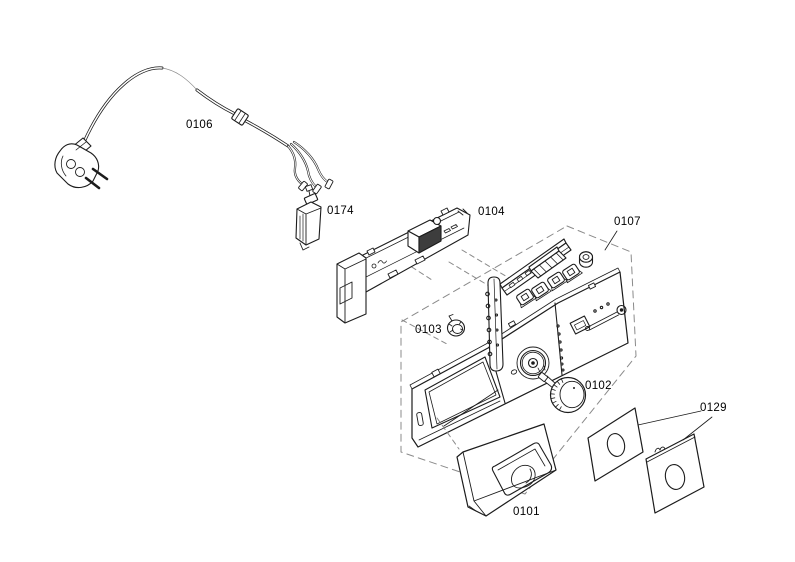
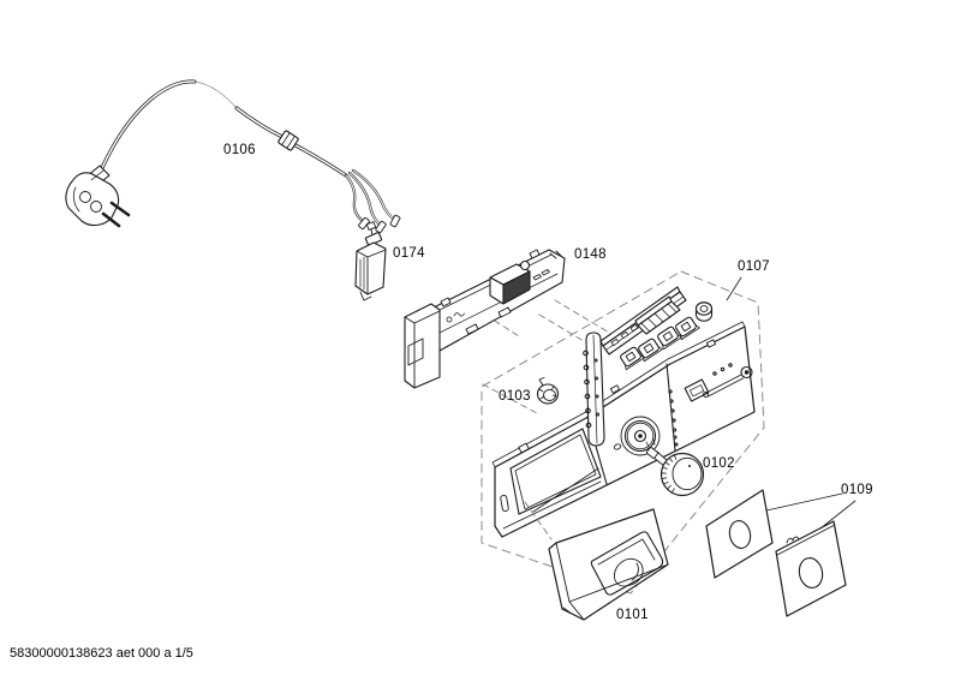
  0106
  0174
- 0104
+ 0148
  0107
  0103
  0102
- 0129
+ 0109
  0101
+ 58300000138623 aet 000 a 1/5
